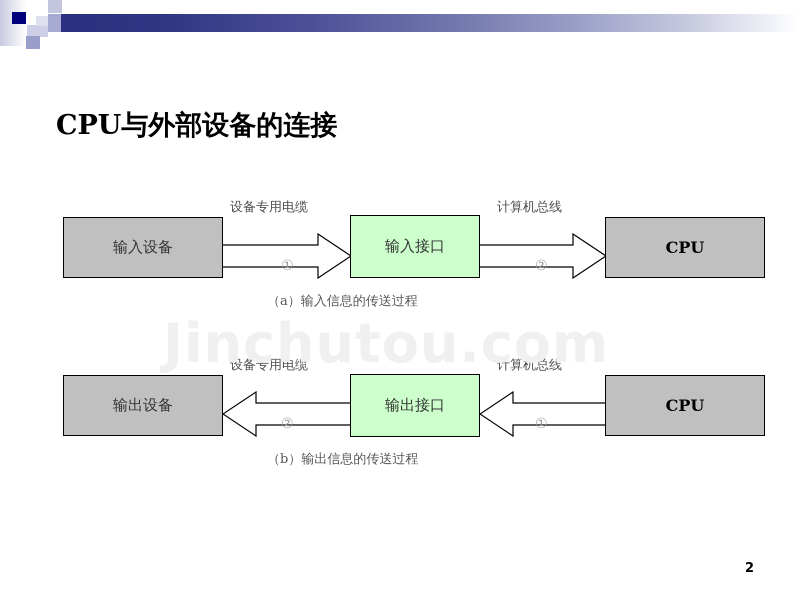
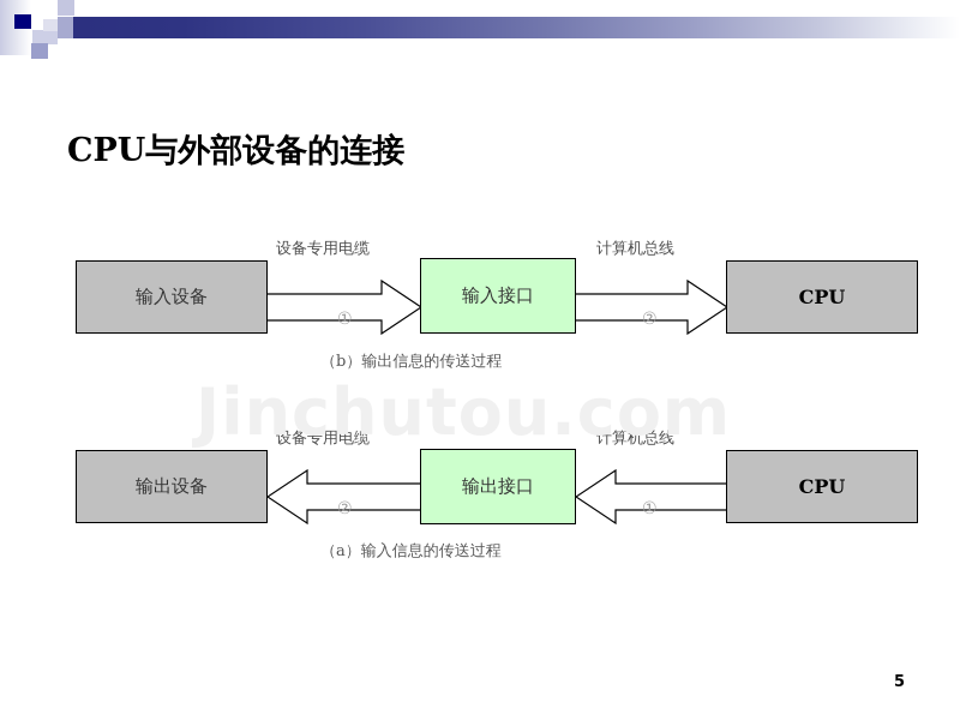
  CPU与外部设备的连接
  Jinchutou.com
  输入设备
  输入接口
  CPU
  设备专用电缆
  计算机总线
  ①
  ②
- （a）输入信息的传送过程
+ （b）输出信息的传送过程
  输出设备
  输出接口
  CPU
  设备专用电缆
  计算机总线
  ②
  ①
- （b）输出信息的传送过程
+ （a）输入信息的传送过程
- 2
+ 5
